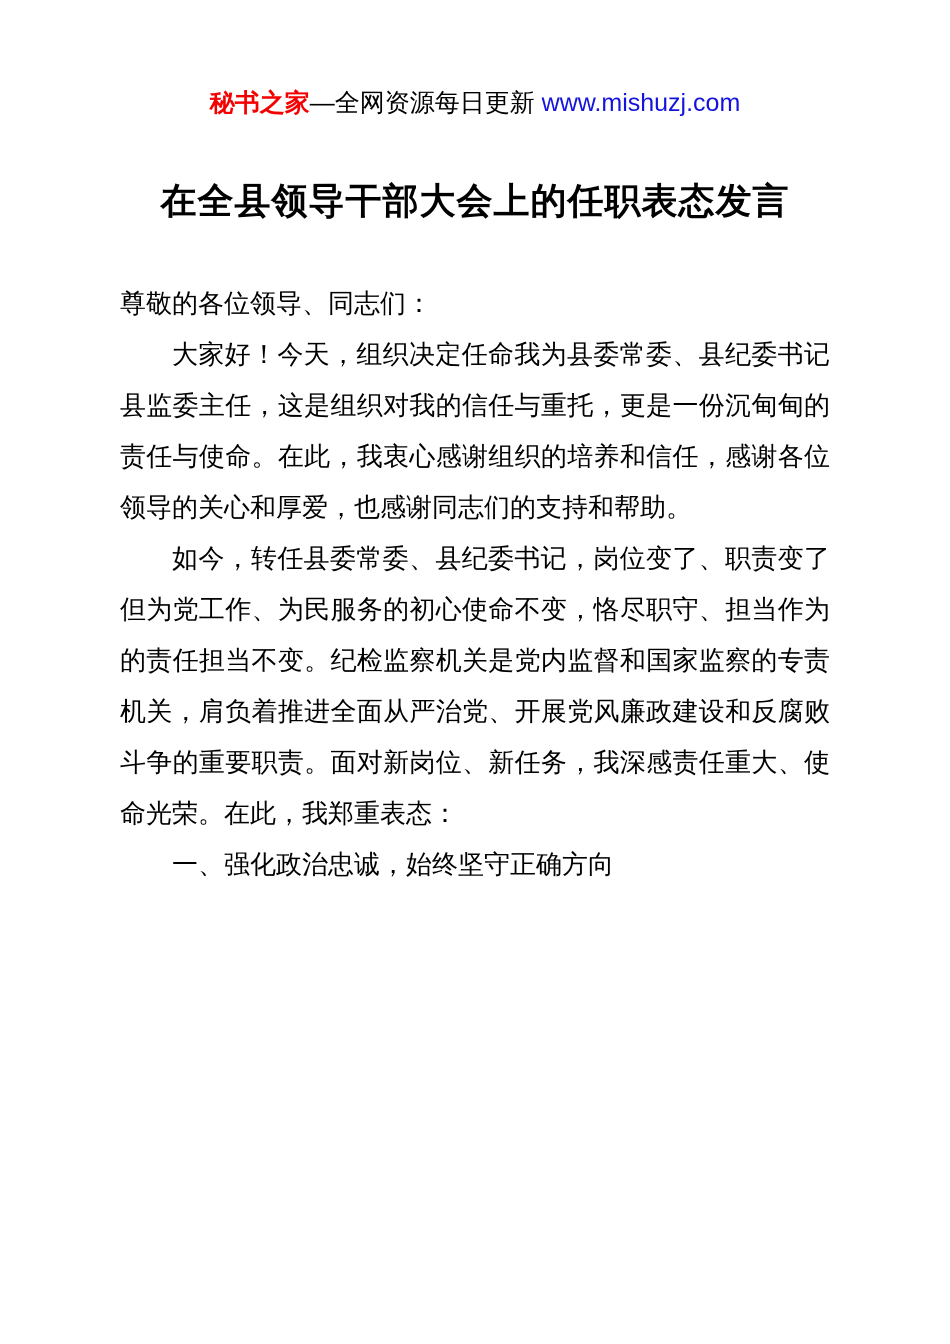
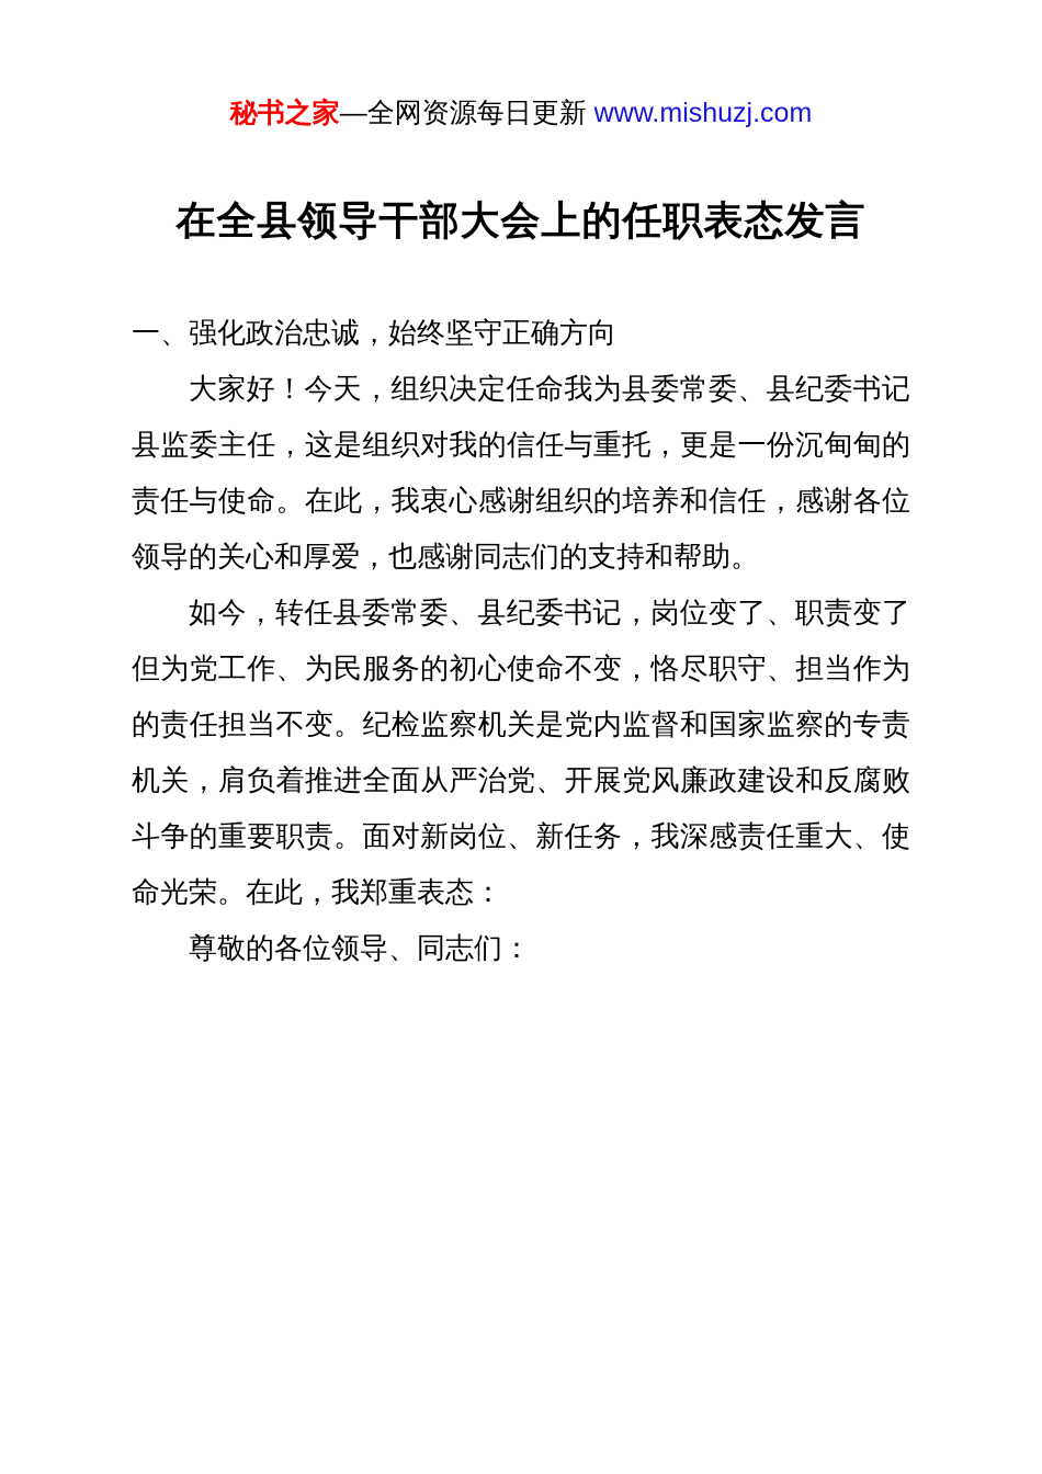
  秘书之家—全网资源每日更新 www.mishuzj.com
  在全县领导干部大会上的任职表态发言
- 尊敬的各位领导、同志们：
+ 一、强化政治忠诚，始终坚守正确方向
  大家好！今天，组织决定任命我为县委常委、县纪委书记县监委主任，这是组织对我的信任与重托，更是一份沉甸甸的责任与使命。在此，我衷心感谢组织的培养和信任，感谢各位领导的关心和厚爱，也感谢同志们的支持和帮助。
  如今，转任县委常委、县纪委书记，岗位变了、职责变了但为党工作、为民服务的初心使命不变，恪尽职守、担当作为的责任担当不变。纪检监察机关是党内监督和国家监察的专责机关，肩负着推进全面从严治党、开展党风廉政建设和反腐败斗争的重要职责。面对新岗位、新任务，我深感责任重大、使命光荣。在此，我郑重表态：
- 一、强化政治忠诚，始终坚守正确方向
+ 尊敬的各位领导、同志们：
